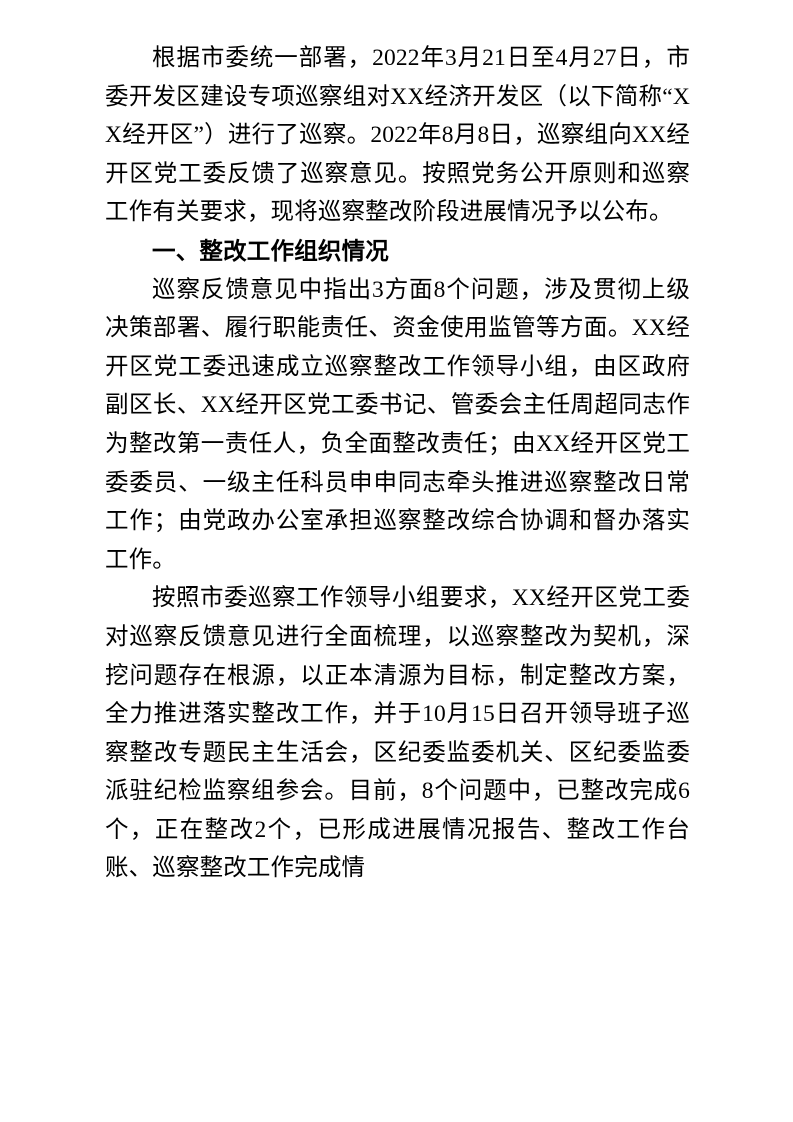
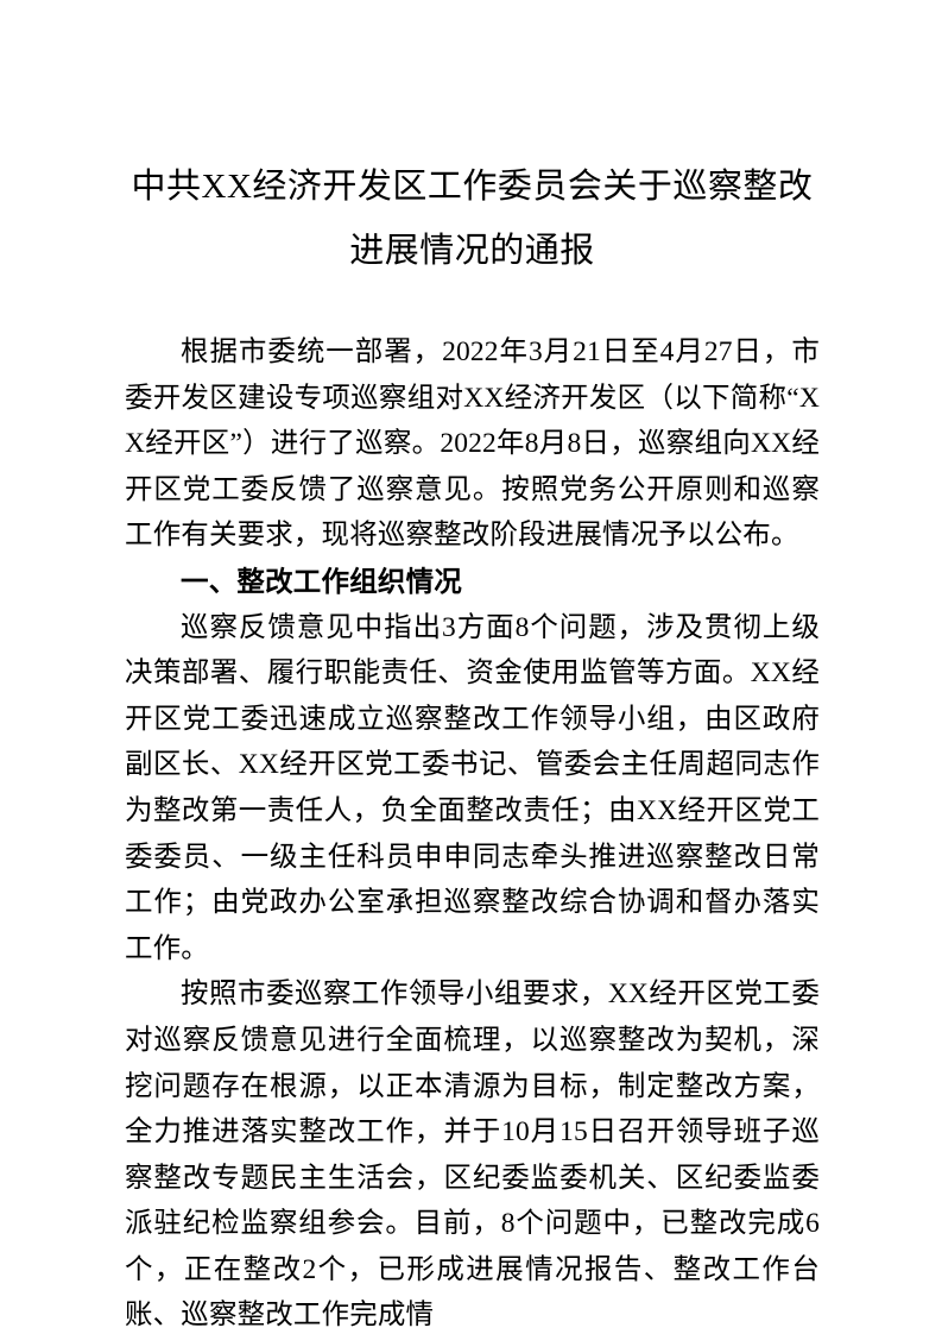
+ 中共XX经济开发区工作委员会关于巡察整改进展情况的通报
  根据市委统一部署，2022年3月21日至4月27日，市委开发区建设专项巡察组对XX经济开发区（以下简称“XX经开区”）进行了巡察。2022年8月8日，巡察组向XX经开区党工委反馈了巡察意见。按照党务公开原则和巡察工作有关要求，现将巡察整改阶段进展情况予以公布。
  一、整改工作组织情况
  巡察反馈意见中指出3方面8个问题，涉及贯彻上级决策部署、履行职能责任、资金使用监管等方面。XX经开区党工委迅速成立巡察整改工作领导小组，由区政府副区长、XX经开区党工委书记、管委会主任周超同志作为整改第一责任人，负全面整改责任；由XX经开区党工委委员、一级主任科员申申同志牵头推进巡察整改日常工作；由党政办公室承担巡察整改综合协调和督办落实工作。
  按照市委巡察工作领导小组要求，XX经开区党工委对巡察反馈意见进行全面梳理，以巡察整改为契机，深挖问题存在根源，以正本清源为目标，制定整改方案，全力推进落实整改工作，并于10月15日召开领导班子巡察整改专题民主生活会，区纪委监委机关、区纪委监委派驻纪检监察组参会。目前，8个问题中，已整改完成6个，正在整改2个，已形成进展情况报告、整改工作台账、巡察整改工作完成情
